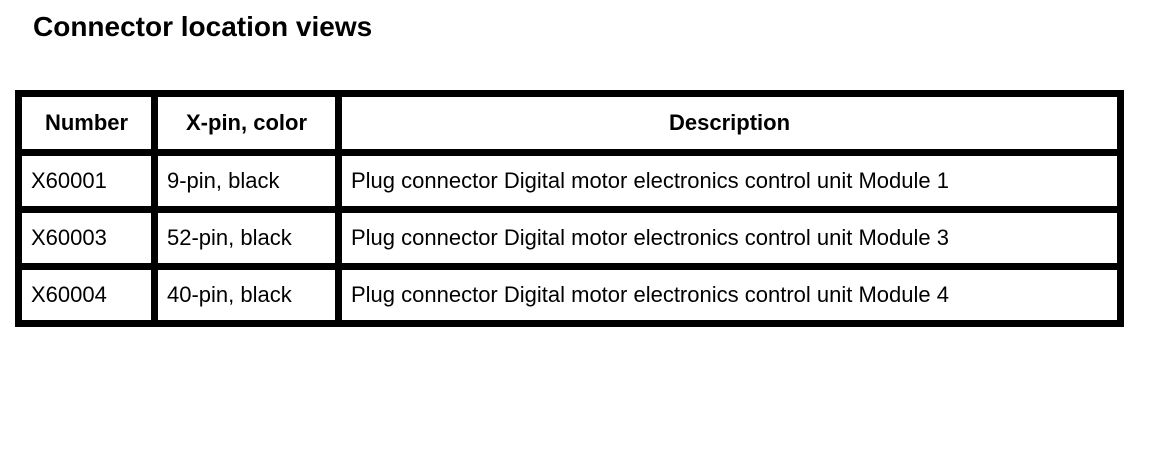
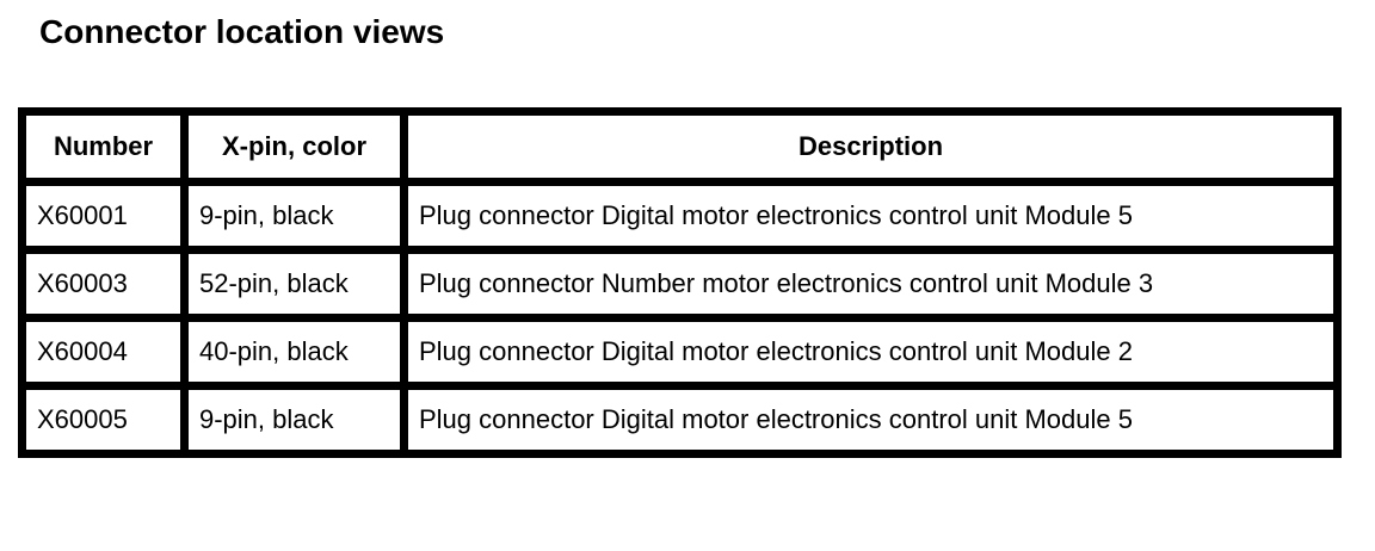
  Connector location views
  Number	X-pin, color	Description
- X60001	9-pin, black	Plug connector Digital motor electronics control unit Module 1
+ X60001	9-pin, black	Plug connector Digital motor electronics control unit Module 5
- X60003	52-pin, black	Plug connector Digital motor electronics control unit Module 3
+ X60003	52-pin, black	Plug connector Number motor electronics control unit Module 3
- X60004	40-pin, black	Plug connector Digital motor electronics control unit Module 4
+ X60004	40-pin, black	Plug connector Digital motor electronics control unit Module 2
+ X60005	9-pin, black	Plug connector Digital motor electronics control unit Module 5
